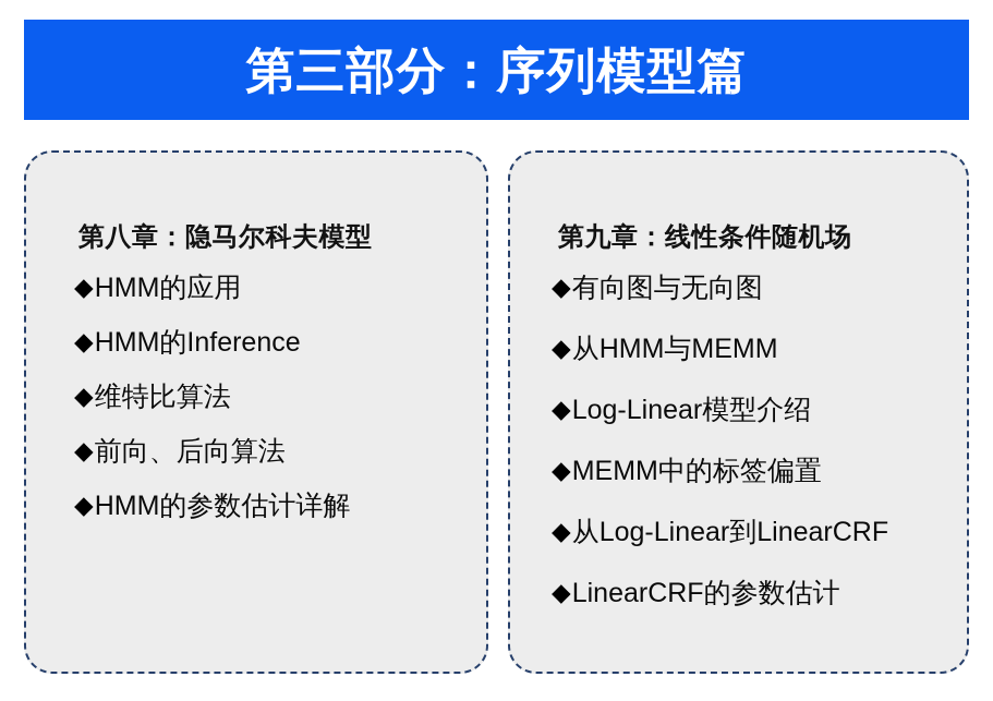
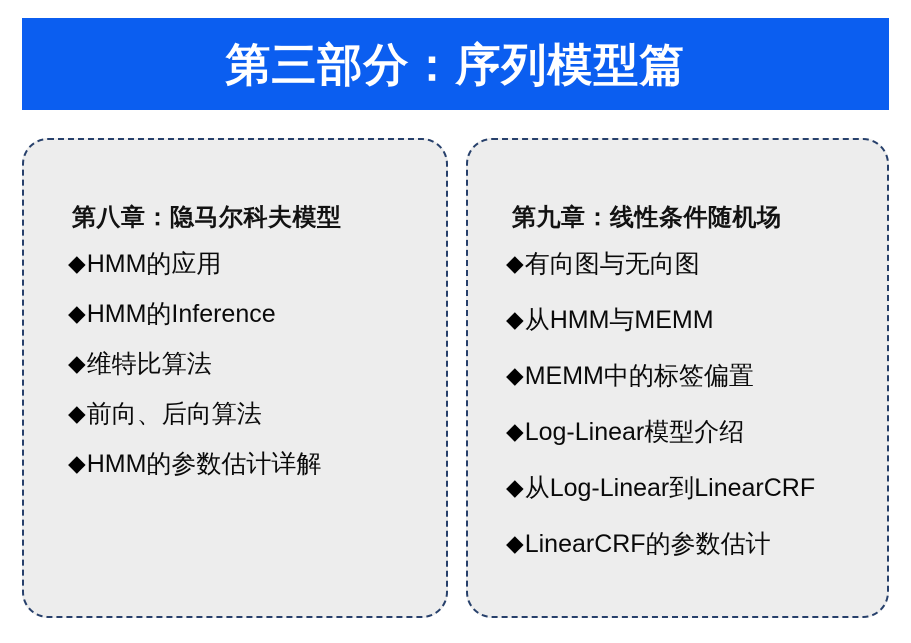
  第三部分：序列模型篇
  第八章：隐马尔科夫模型
  ◆
  HMM的应用
  ◆
  HMM的Inference
  ◆
  维特比算法
  ◆
  前向、后向算法
  ◆
  HMM的参数估计详解
  第九章：线性条件随机场
  ◆
  有向图与无向图
  ◆
  从HMM与MEMM
  ◆
- Log-Linear模型介绍
+ MEMM中的标签偏置
  ◆
- MEMM中的标签偏置
+ Log-Linear模型介绍
  ◆
  从Log-Linear到LinearCRF
  ◆
  LinearCRF的参数估计
